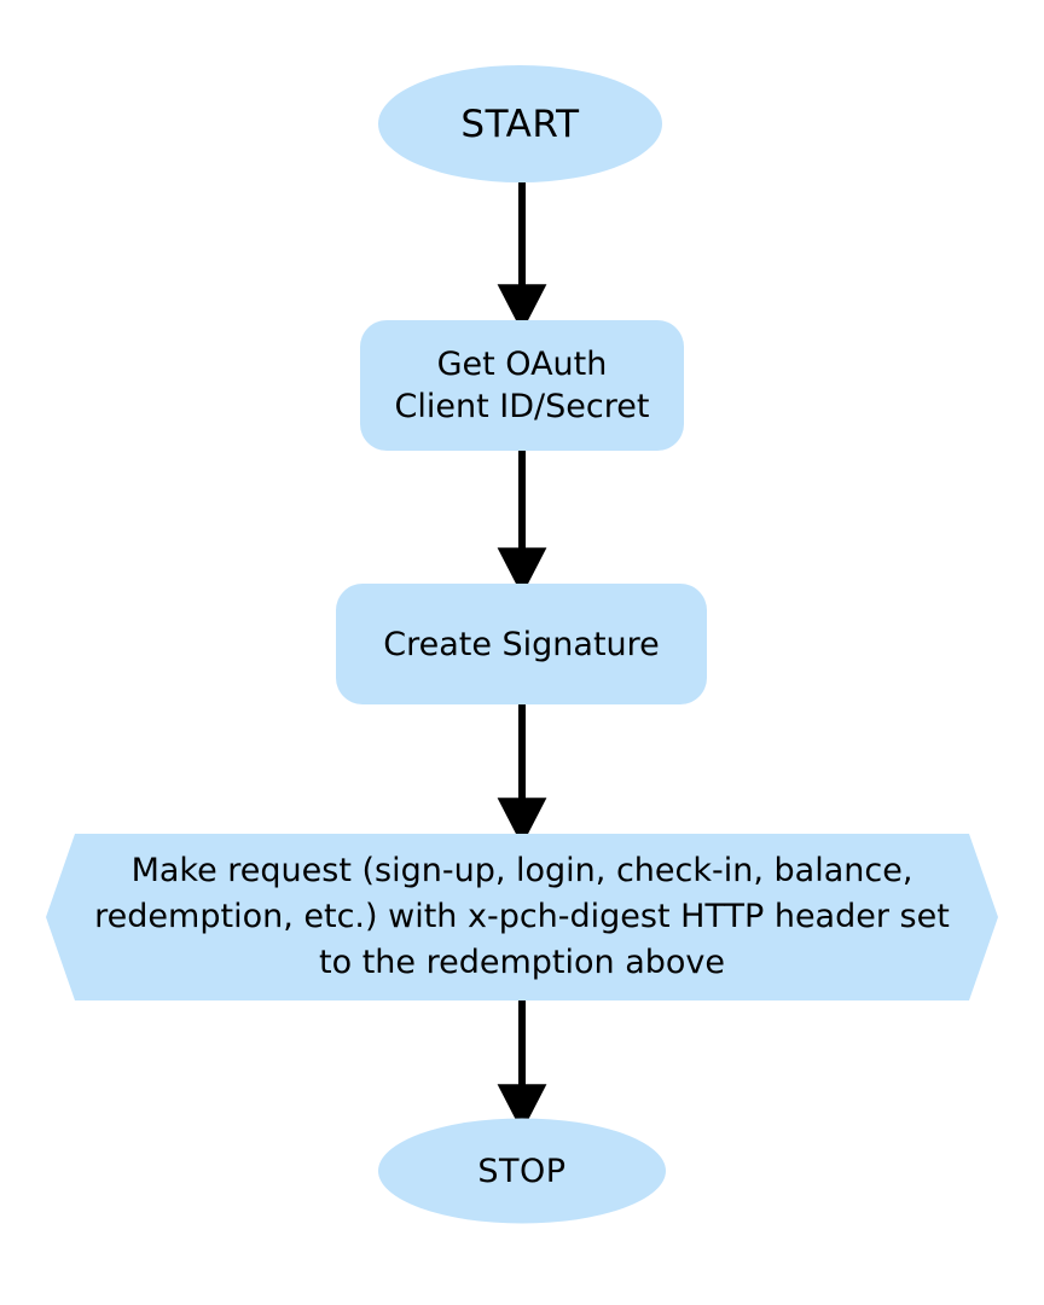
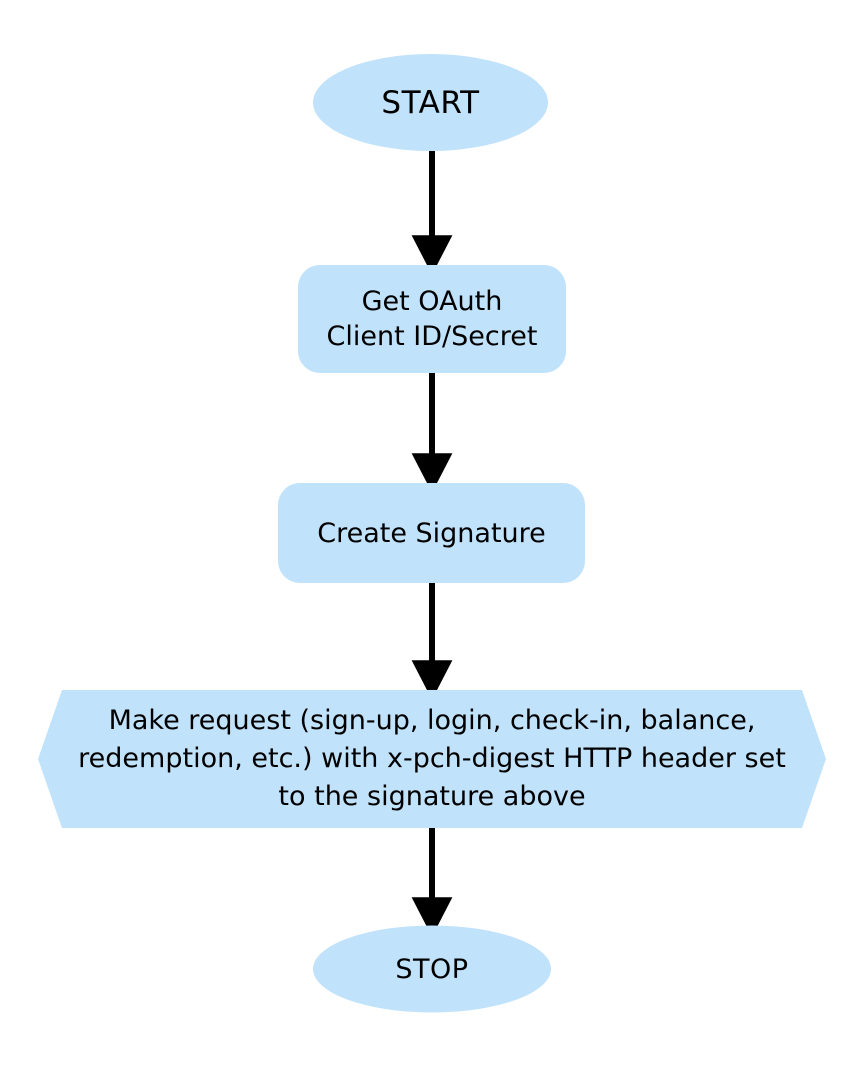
  START
  Get OAuth
  Client ID/Secret
  Create Signature
- Make request (sign-up, login, check-in, balance, redemption, etc.) with x-pch-digest HTTP header set to the redemption above
+ Make request (sign-up, login, check-in, balance, redemption, etc.) with x-pch-digest HTTP header set to the signature above
  STOP
